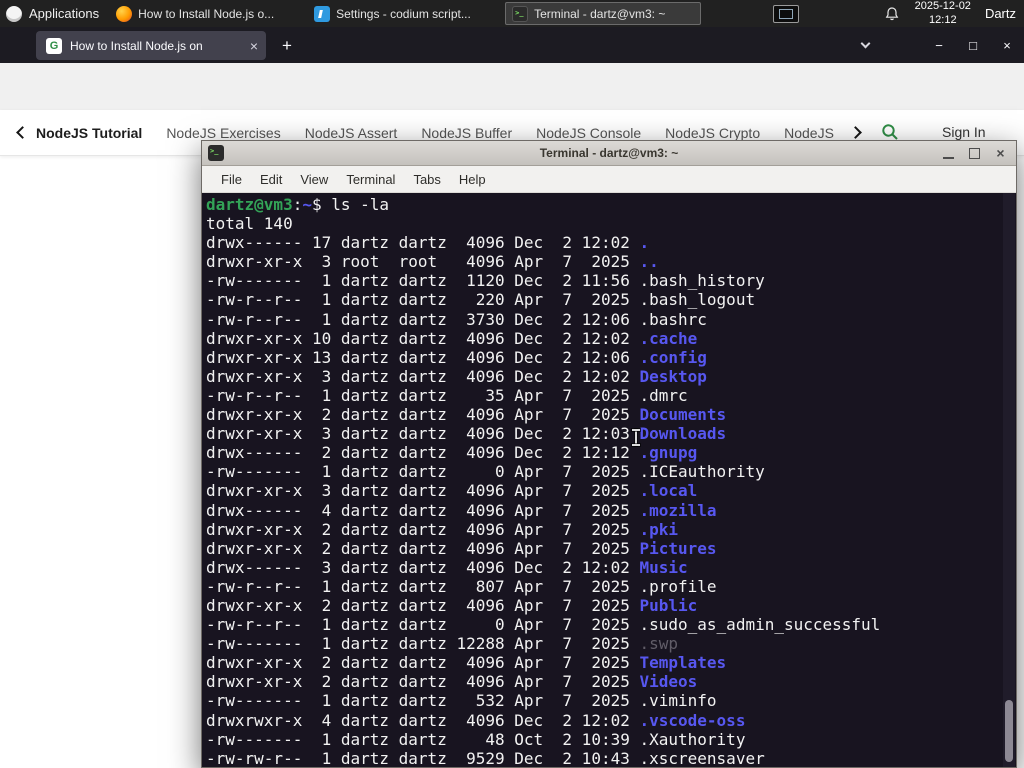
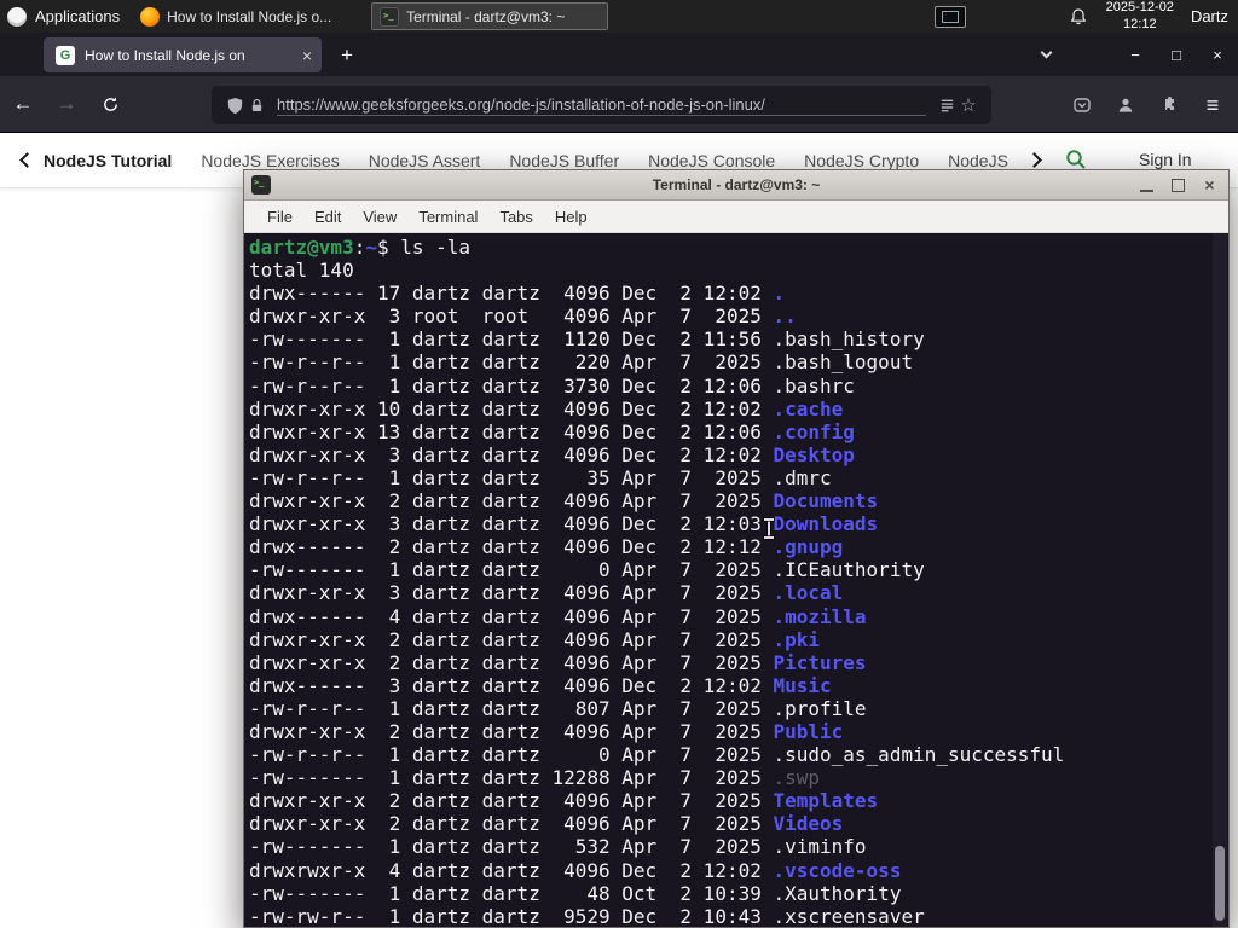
  Applications
  How to Install Node.js o...
- Settings - codium script...
  Terminal - dartz@vm3: ~
  2025-12-02
  12:12
  Dartz
  G
  How to Install Node.js on
  ×
  +
  −
  □
  ×
+ ←
+ →
+ https://www.geeksforgeeks.org/node-js/installation-of-node-js-on-linux/
+ ☆
+ ≡
  NodeJS Tutorial
  NodeJS Exercises
  NodeJS Assert
  NodeJS Buffer
  NodeJS Console
  NodeJS Crypto
  Sign In
  Terminal - dartz@vm3: ~
  ×
  File
  Edit
  View
  Terminal
  Tabs
  Help
  dartz@vm3:~$ ls -la
  total 140
  drwx------ 17 dartz dartz 4096 Dec 2 12:02 .
  drwxr-xr-x 3 root root 4096 Apr 7 2025 ..
  -rw------- 1 dartz dartz 1120 Dec 2 11:56 .bash_history
  -rw-r--r-- 1 dartz dartz 220 Apr 7 2025 .bash_logout
  -rw-r--r-- 1 dartz dartz 3730 Dec 2 12:06 .bashrc
  drwxr-xr-x 10 dartz dartz 4096 Dec 2 12:02 .cache
  drwxr-xr-x 13 dartz dartz 4096 Dec 2 12:06 .config
  drwxr-xr-x 3 dartz dartz 4096 Dec 2 12:02 Desktop
  -rw-r--r-- 1 dartz dartz 35 Apr 7 2025 .dmrc
  drwxr-xr-x 2 dartz dartz 4096 Apr 7 2025 Documents
  drwxr-xr-x 3 dartz dartz 4096 Dec 2 12:03 Downloads
  drwx------ 2 dartz dartz 4096 Dec 2 12:12 .gnupg
  -rw------- 1 dartz dartz 0 Apr 7 2025 .ICEauthority
  drwxr-xr-x 3 dartz dartz 4096 Apr 7 2025 .local
  drwx------ 4 dartz dartz 4096 Apr 7 2025 .mozilla
  drwxr-xr-x 2 dartz dartz 4096 Apr 7 2025 .pki
  drwxr-xr-x 2 dartz dartz 4096 Apr 7 2025 Pictures
  drwx------ 3 dartz dartz 4096 Dec 2 12:02 Music
  -rw-r--r-- 1 dartz dartz 807 Apr 7 2025 .profile
  drwxr-xr-x 2 dartz dartz 4096 Apr 7 2025 Public
  -rw-r--r-- 1 dartz dartz 0 Apr 7 2025 .sudo_as_admin_successful
  -rw------- 1 dartz dartz 12288 Apr 7 2025 .swp
  drwxr-xr-x 2 dartz dartz 4096 Apr 7 2025 Templates
  drwxr-xr-x 2 dartz dartz 4096 Apr 7 2025 Videos
  -rw------- 1 dartz dartz 532 Apr 7 2025 .viminfo
  drwxrwxr-x 4 dartz dartz 4096 Dec 2 12:02 .vscode-oss
  -rw------- 1 dartz dartz 48 Oct 2 10:39 .Xauthority
  -rw-rw-r-- 1 dartz dartz 9529 Dec 2 10:43 .xscreensaver
